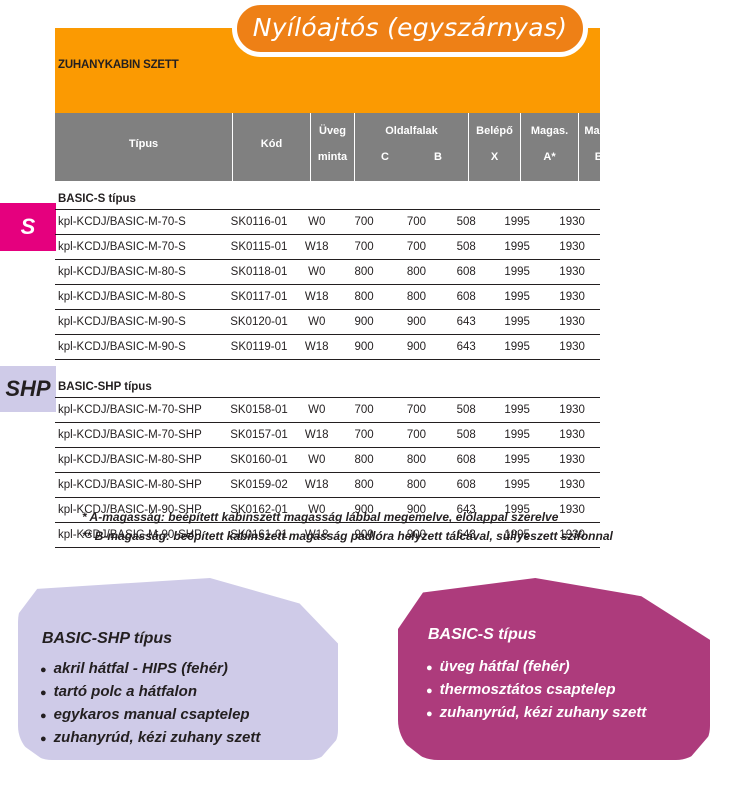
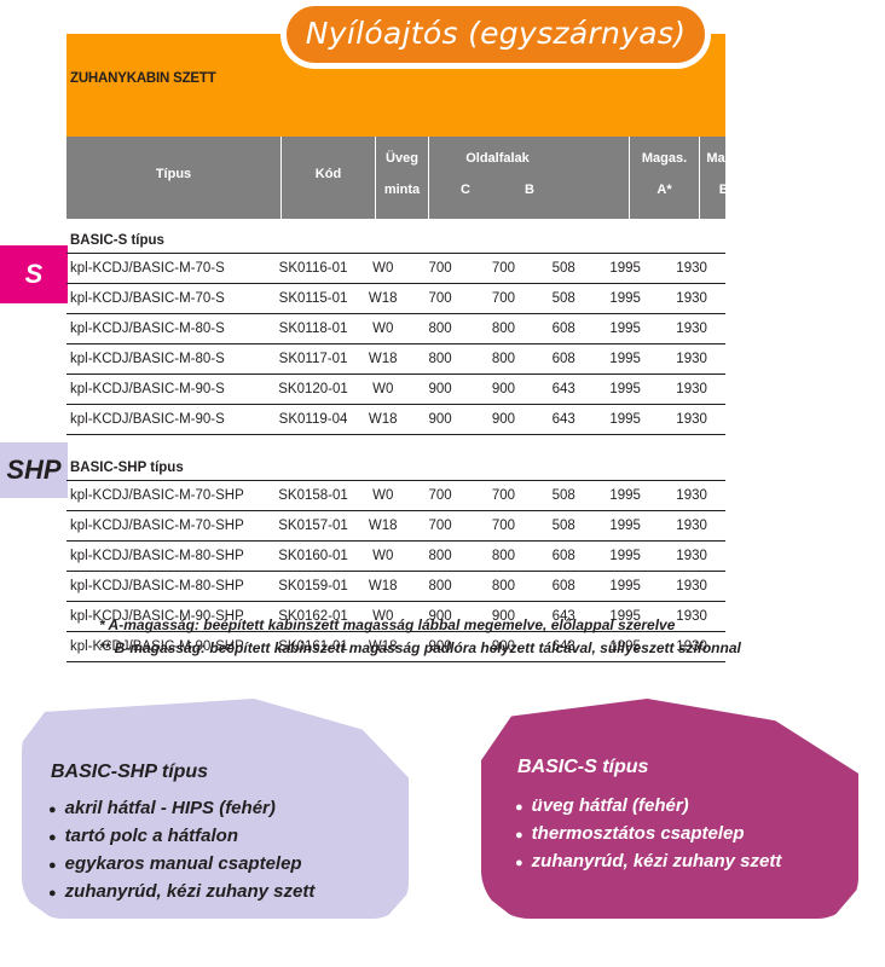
  ZUHANYKABIN SZETT
  Nyílóajtós (egyszárnyas)
  Típus
  Kód
  Üveg
  minta
  Oldalfalak
  C
  B
- Belépő
- X
  Magas.
  A*
  Magas.
  B**
  S
  SHP
  BASIC-S típus
  kpl-KCDJ/BASIC-M-70-S	SK0116-01	W0	700	700	508	1995	1930
  kpl-KCDJ/BASIC-M-70-S	SK0115-01	W18	700	700	508	1995	1930
  kpl-KCDJ/BASIC-M-80-S	SK0118-01	W0	800	800	608	1995	1930
  kpl-KCDJ/BASIC-M-80-S	SK0117-01	W18	800	800	608	1995	1930
  kpl-KCDJ/BASIC-M-90-S	SK0120-01	W0	900	900	643	1995	1930
- kpl-KCDJ/BASIC-M-90-S	SK0119-01	W18	900	900	643	1995	1930
+ kpl-KCDJ/BASIC-M-90-S	SK0119-04	W18	900	900	643	1995	1930
  BASIC-SHP típus
  kpl-KCDJ/BASIC-M-70-SHP	SK0158-01	W0	700	700	508	1995	1930
  kpl-KCDJ/BASIC-M-70-SHP	SK0157-01	W18	700	700	508	1995	1930
  kpl-KCDJ/BASIC-M-80-SHP	SK0160-01	W0	800	800	608	1995	1930
- kpl-KCDJ/BASIC-M-80-SHP	SK0159-02	W18	800	800	608	1995	1930
+ kpl-KCDJ/BASIC-M-80-SHP	SK0159-01	W18	800	800	608	1995	1930
  kpl-KCDJ/BASIC-M-90-SHP	SK0162-01	W0	900	900	643	1995	1930
  kpl-KCDJ/BASIC-M-90-SHP	SK0161-01	W18	900	900	643	1995	1930
  * A-magasság: beépített kabinszett magasság lábbal megemelve, előlappal szerelve
  ** B-magasság: beépített kabinszett magasság padlóra helyzett tálcával, süllyeszett szifonnal
  BASIC-SHP típus
  akril hátfal - HIPS (fehér)
  tartó polc a hátfalon
  egykaros manual csaptelep
  zuhanyrúd, kézi zuhany szett
  BASIC-S típus
  üveg hátfal (fehér)
  thermosztátos csaptelep
  zuhanyrúd, kézi zuhany szett
